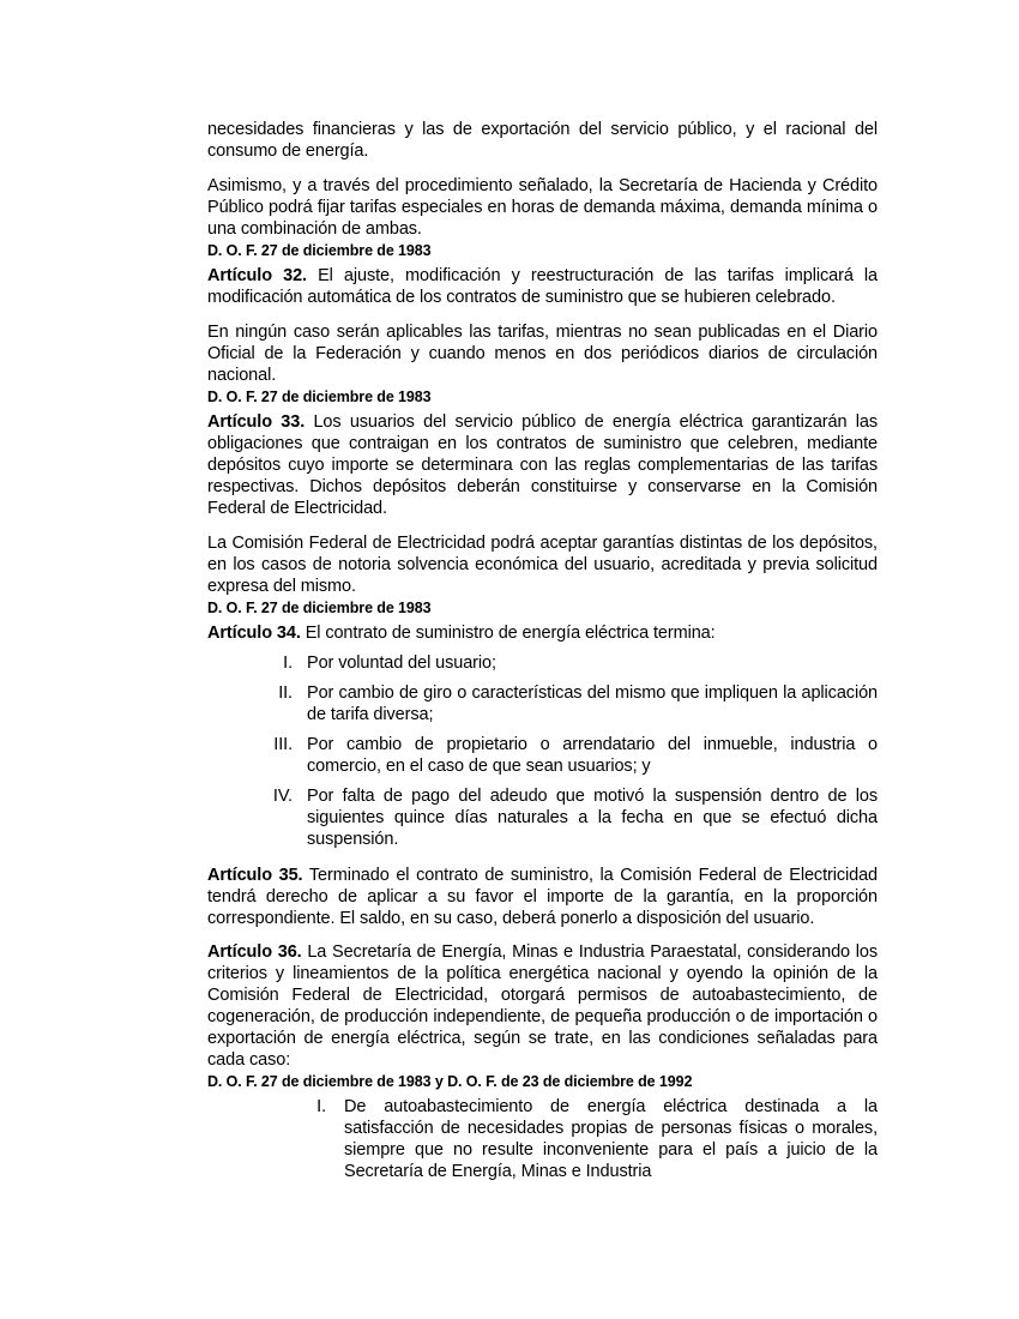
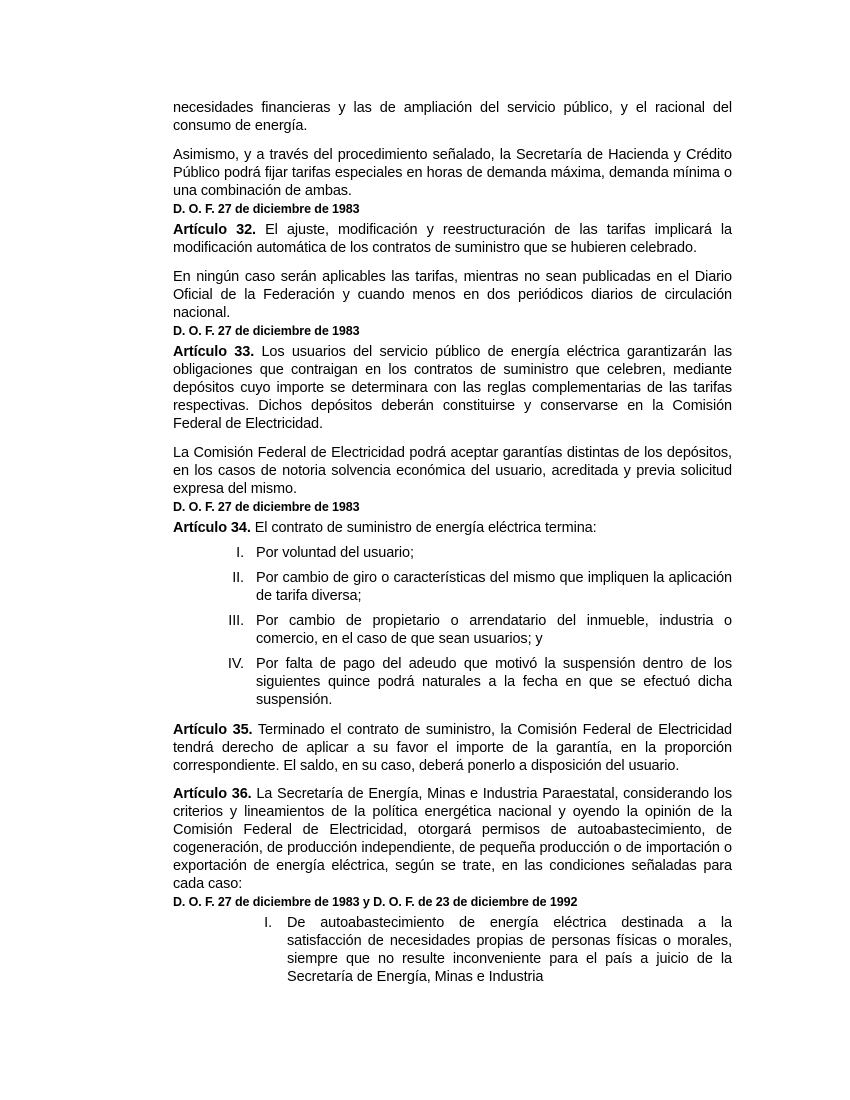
- necesidades financieras y las de exportación del servicio público, y el racional del consumo de energía.
+ necesidades financieras y las de ampliación del servicio público, y el racional del consumo de energía.
  Asimismo, y a través del procedimiento señalado, la Secretaría de Hacienda y Crédito Público podrá fijar tarifas especiales en horas de demanda máxima, demanda mínima o una combinación de ambas.
  D. O. F. 27 de diciembre de 1983
  Artículo 32. El ajuste, modificación y reestructuración de las tarifas implicará la modificación automática de los contratos de suministro que se hubieren celebrado.
  En ningún caso serán aplicables las tarifas, mientras no sean publicadas en el Diario Oficial de la Federación y cuando menos en dos periódicos diarios de circulación nacional.
  D. O. F. 27 de diciembre de 1983
  Artículo 33. Los usuarios del servicio público de energía eléctrica garantizarán las obligaciones que contraigan en los contratos de suministro que celebren, mediante depósitos cuyo importe se determinara con las reglas complementarias de las tarifas respectivas. Dichos depósitos deberán constituirse y conservarse en la Comisión Federal de Electricidad.
  La Comisión Federal de Electricidad podrá aceptar garantías distintas de los depósitos, en los casos de notoria solvencia económica del usuario, acreditada y previa solicitud expresa del mismo.
  D. O. F. 27 de diciembre de 1983
  Artículo 34. El contrato de suministro de energía eléctrica termina:
  I.
  Por voluntad del usuario;
  II.
  Por cambio de giro o características del mismo que impliquen la aplicación de tarifa diversa;
  III.
  Por cambio de propietario o arrendatario del inmueble, industria o comercio, en el caso de que sean usuarios; y
  IV.
- Por falta de pago del adeudo que motivó la suspensión dentro de los siguientes quince días naturales a la fecha en que se efectuó dicha suspensión.
+ Por falta de pago del adeudo que motivó la suspensión dentro de los siguientes quince podrá naturales a la fecha en que se efectuó dicha suspensión.
  Artículo 35. Terminado el contrato de suministro, la Comisión Federal de Electricidad tendrá derecho de aplicar a su favor el importe de la garantía, en la proporción correspondiente. El saldo, en su caso, deberá ponerlo a disposición del usuario.
  Artículo 36. La Secretaría de Energía, Minas e Industria Paraestatal, considerando los criterios y lineamientos de la política energética nacional y oyendo la opinión de la Comisión Federal de Electricidad, otorgará permisos de autoabastecimiento, de cogeneración, de producción independiente, de pequeña producción o de importación o exportación de energía eléctrica, según se trate, en las condiciones señaladas para cada caso:
  D. O. F. 27 de diciembre de 1983 y D. O. F. de 23 de diciembre de 1992
  I.
  De autoabastecimiento de energía eléctrica destinada a la satisfacción de necesidades propias de personas físicas o morales, siempre que no resulte inconveniente para el país a juicio de la Secretaría de Energía, Minas e Industria
